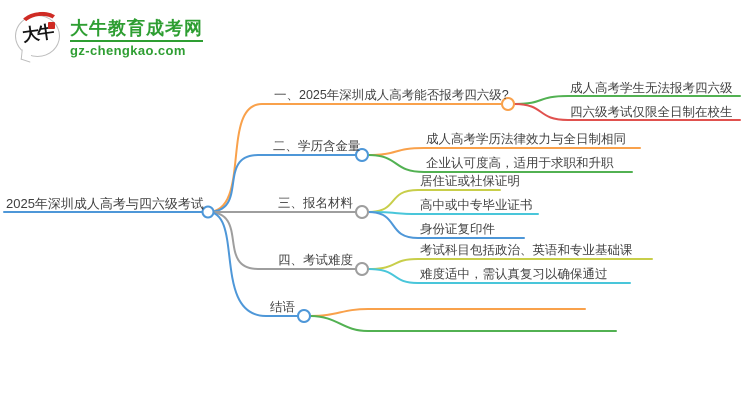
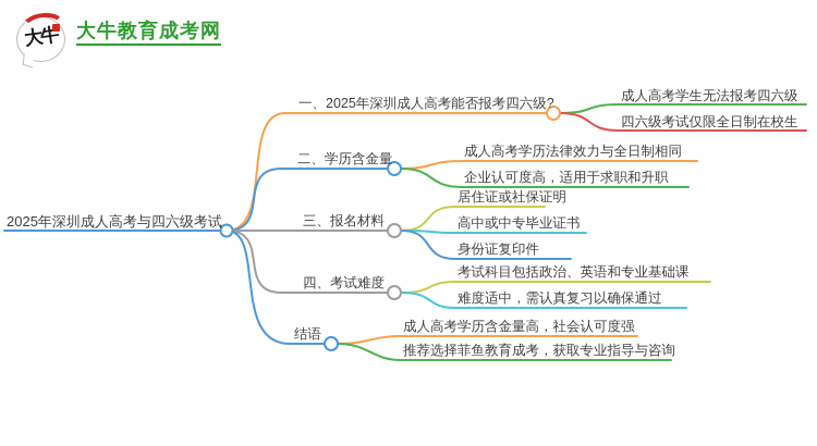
  大牛教育成考网
- gz-chengkao.com
  2025年深圳成人高考与四六级考试
  一、2025年深圳成人高考能否报考四六级?
  成人高考学生无法报考四六级
  四六级考试仅限全日制在校生
  二、学历含金量
  成人高考学历法律效力与全日制相同
  企业认可度高，适用于求职和升职
  三、报名材料
  居住证或社保证明
  高中或中专毕业证书
  身份证复印件
  四、考试难度
  考试科目包括政治、英语和专业基础课
  难度适中，需认真复习以确保通过
  结语
+ 成人高考学历含金量高，社会认可度强
+ 推荐选择菲鱼教育成考，获取专业指导与咨询
